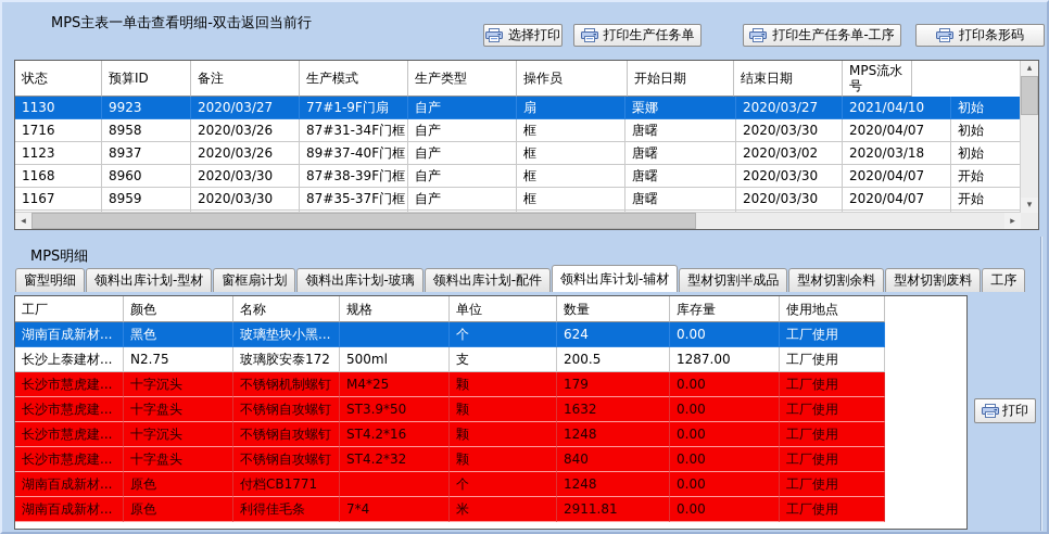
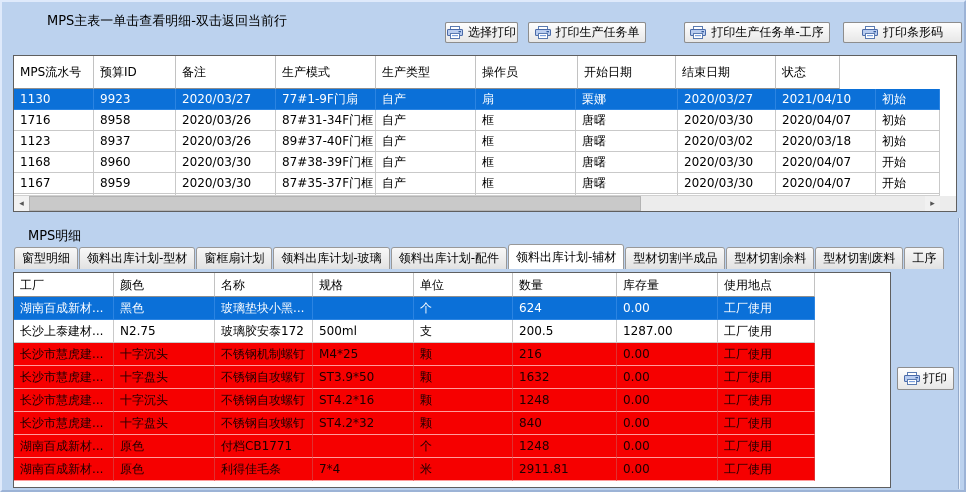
  MPS主表一单击查看明细-双击返回当前行
  选择打印
  打印生产任务单
  打印生产任务单-工序
  打印条形码
- 状态
+ MPS流水号
  预算ID
  备注
  生产模式
  生产类型
  操作员
  开始日期
  结束日期
- MPS流水号
+ 状态
  1130
  9923
  2020/03/27
  77#1-9F门扇
  自产
  扇
  栗娜
  2020/03/27
  2021/04/10
  初始
  1716
  8958
  2020/03/26
  87#31-34F门框
  自产
  框
  唐曙
  2020/03/30
  2020/04/07
  初始
  1123
  8937
  2020/03/26
  89#37-40F门框
  自产
  框
  唐曙
  2020/03/02
  2020/03/18
  初始
  1168
  8960
  2020/03/30
  87#38-39F门框
  自产
  框
  唐曙
  2020/03/30
  2020/04/07
  开始
  1167
  8959
  2020/03/30
  87#35-37F门框
  自产
  框
  唐曙
  2020/03/30
  2020/04/07
  开始
- ▴
- ▾
  ◂
  ▸
  MPS明细
  窗型明细
  领料出库计划-型材
  窗框扇计划
  领料出库计划-玻璃
  领料出库计划-配件
  领料出库计划-辅材
  型材切割半成品
  型材切割余料
  型材切割废料
  工序
  工厂
  颜色
  名称
  规格
  单位
  数量
  库存量
  使用地点
  湖南百成新材...
  黑色
  玻璃垫块小黑...
  个
  624
  0.00
  工厂使用
  长沙上泰建材...
  N2.75
  玻璃胶安泰172
  500ml
  支
  200.5
  1287.00
  工厂使用
  长沙市慧虎建...
  十字沉头
  不锈钢机制螺钉
  M4*25
  颗
- 179
+ 216
  0.00
  工厂使用
  长沙市慧虎建...
  十字盘头
  不锈钢自攻螺钉
  ST3.9*50
  颗
  1632
  0.00
  工厂使用
  长沙市慧虎建...
  十字沉头
  不锈钢自攻螺钉
  ST4.2*16
  颗
  1248
  0.00
  工厂使用
  长沙市慧虎建...
  十字盘头
  不锈钢自攻螺钉
  ST4.2*32
  颗
  840
  0.00
  工厂使用
  湖南百成新材...
  原色
  付档CB1771
  个
  1248
  0.00
  工厂使用
  湖南百成新材...
  原色
  利得佳毛条
  7*4
  米
  2911.81
  0.00
  工厂使用
  打印
